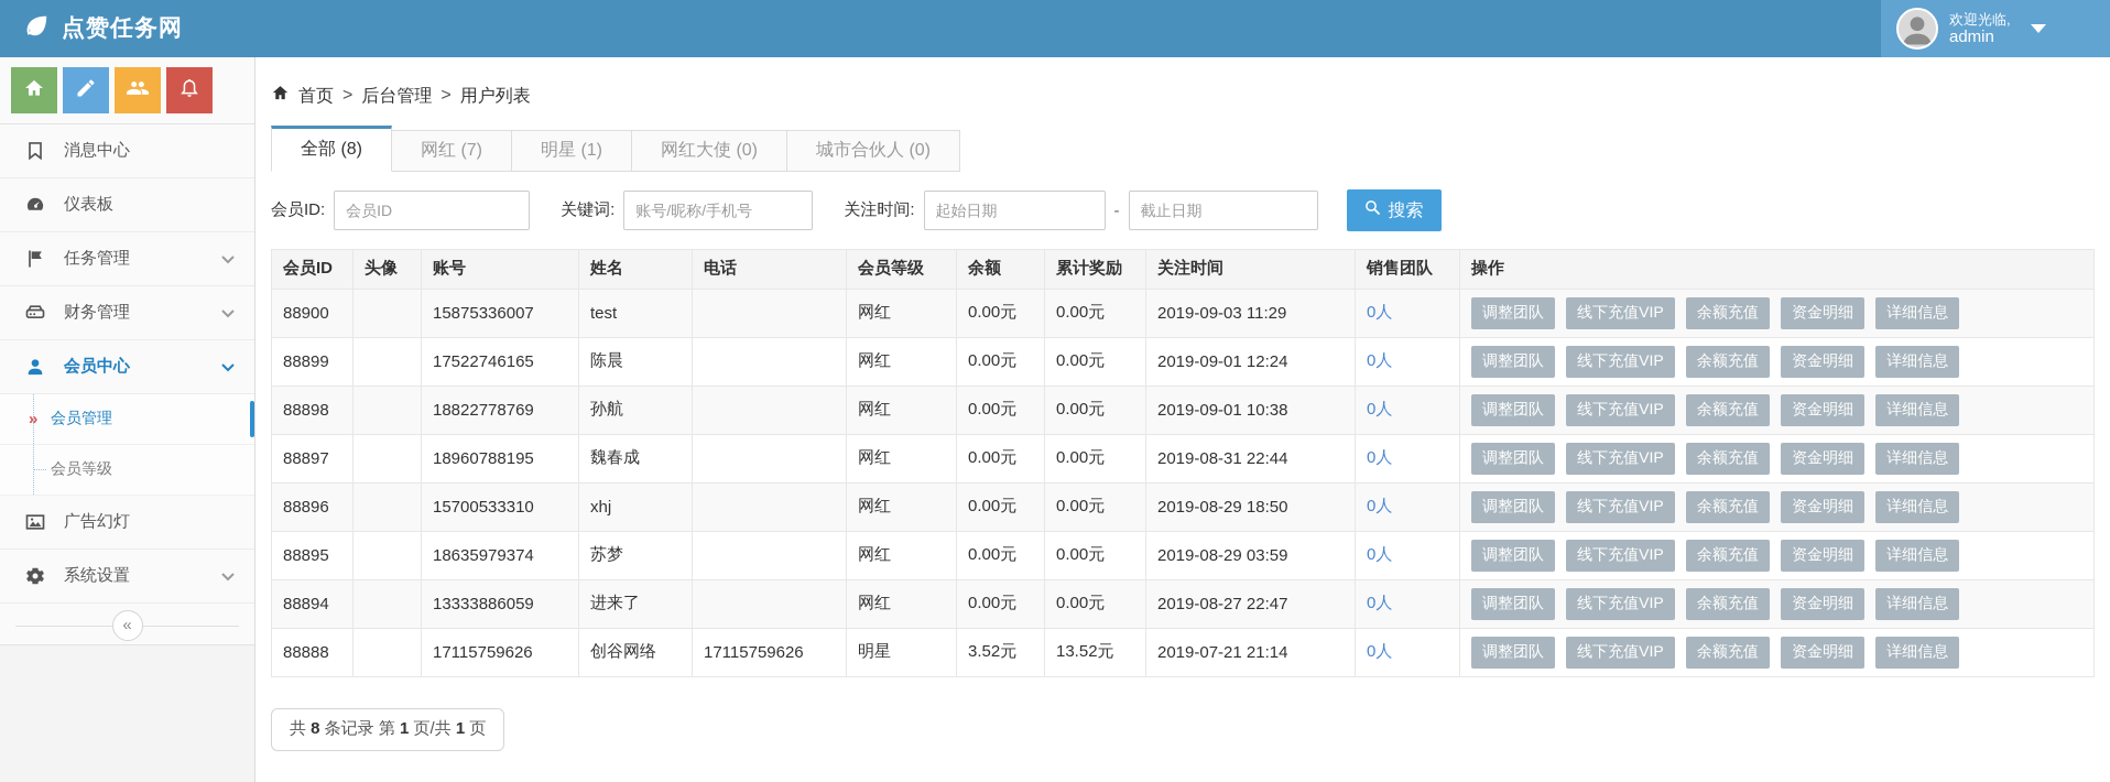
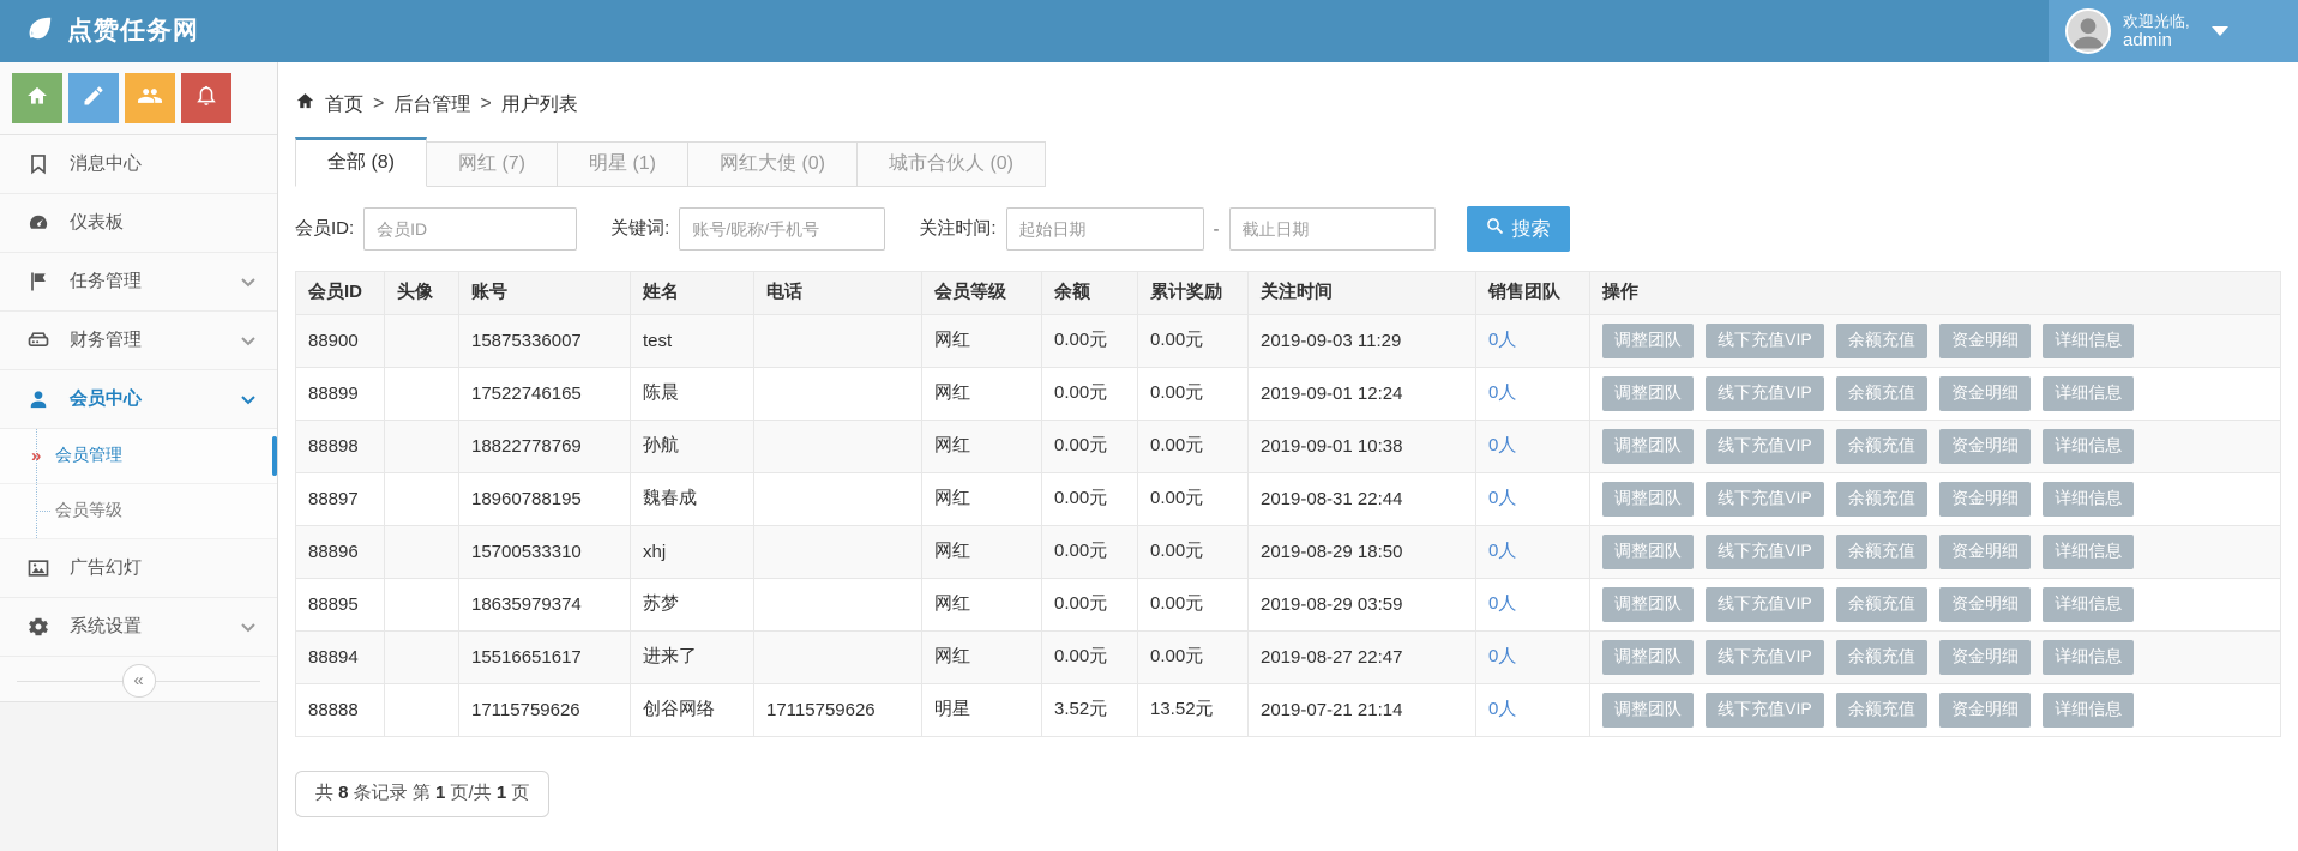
  点赞任务网
  欢迎光临,
  admin
  消息中心
  仪表板
  任务管理
  财务管理
  会员中心
  »
  会员管理
  会员等级
  广告幻灯
  系统设置
  «
  首页
  >
  后台管理
  >
  用户列表
  全部 (8)
  网红 (7)
  明星 (1)
  网红大使 (0)
  城市合伙人 (0)
  会员ID:
  会员ID
  关键词:
  账号/昵称/手机号
  关注时间:
  起始日期
  -
  截止日期
  搜索
  会员ID	头像	账号	姓名	电话	会员等级	余额	累计奖励	关注时间	销售团队	操作
  88900		15875336007	test		网红	0.00元	0.00元	2019-09-03 11:29	0人	调整团队 线下充值VIP 余额充值 资金明细 详细信息
  88899		17522746165	陈晨		网红	0.00元	0.00元	2019-09-01 12:24	0人	调整团队 线下充值VIP 余额充值 资金明细 详细信息
  88898		18822778769	孙航		网红	0.00元	0.00元	2019-09-01 10:38	0人	调整团队 线下充值VIP 余额充值 资金明细 详细信息
  88897		18960788195	魏春成		网红	0.00元	0.00元	2019-08-31 22:44	0人	调整团队 线下充值VIP 余额充值 资金明细 详细信息
  88896		15700533310	xhj		网红	0.00元	0.00元	2019-08-29 18:50	0人	调整团队 线下充值VIP 余额充值 资金明细 详细信息
  88895		18635979374	苏梦		网红	0.00元	0.00元	2019-08-29 03:59	0人	调整团队 线下充值VIP 余额充值 资金明细 详细信息
- 88894		13333886059	进来了		网红	0.00元	0.00元	2019-08-27 22:47	0人	调整团队 线下充值VIP 余额充值 资金明细 详细信息
+ 88894		15516651617	进来了		网红	0.00元	0.00元	2019-08-27 22:47	0人	调整团队 线下充值VIP 余额充值 资金明细 详细信息
  88888		17115759626	创谷网络	17115759626	明星	3.52元	13.52元	2019-07-21 21:14	0人	调整团队 线下充值VIP 余额充值 资金明细 详细信息
  共 8 条记录 第 1 页/共 1 页
